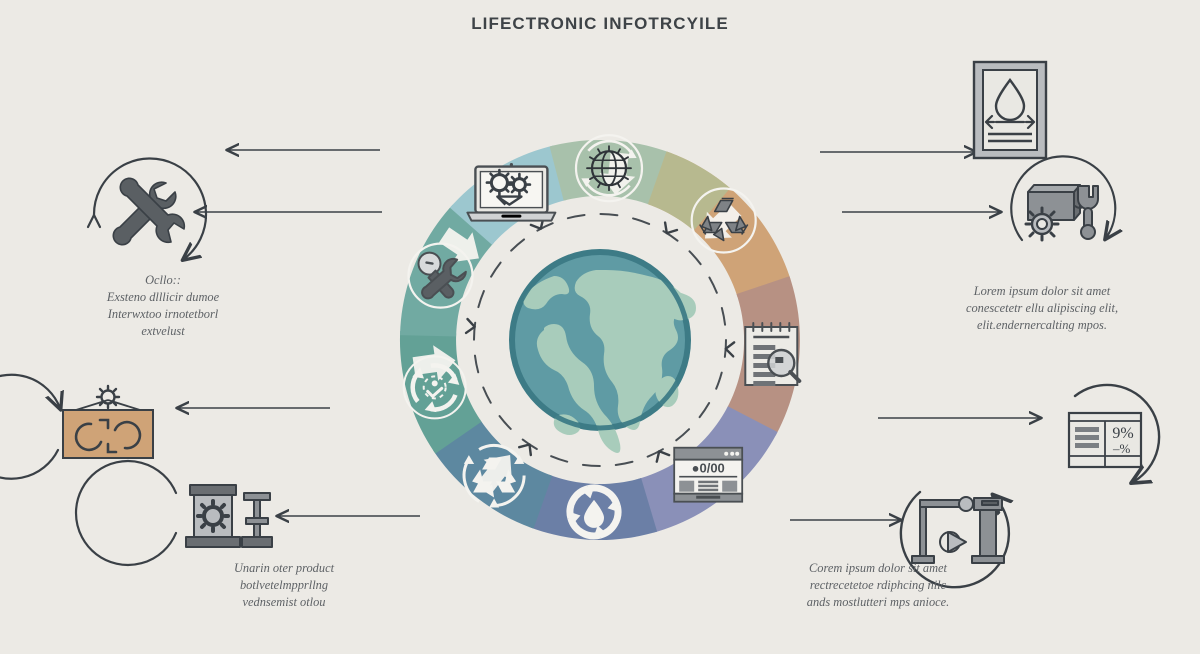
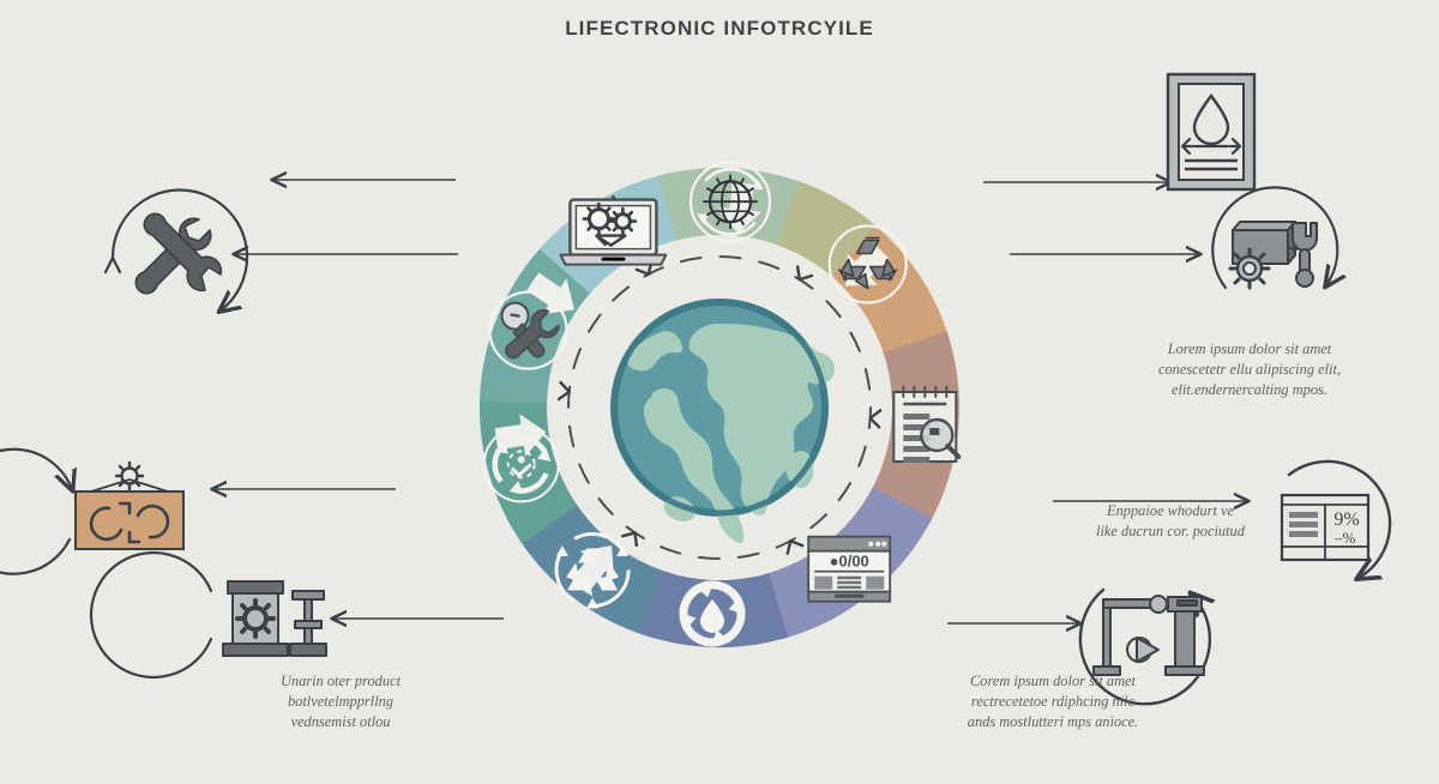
  LIFECTRONIC INFOTRCYILE
  ●0/00
  9%
  –%
- Ocllo::
- Exsteno dlllicir dumoe
- Interwxtoo irnotetborl
- extvelust
  Unarin oter product
  botlvetelmpprllng
  vednsemist otlou
  Lorem ipsum dolor sit amet
  conescetetr ellu alipiscing elit,
  elit.endernercalting mpos.
+ Enppaioe whodurt ve
+ like ducrun cor. pociutud
  Corem ipsum dolor sit amet
  rectrecetetoe rdiphcing nilc
  ands mostlutteri mps anioce.
